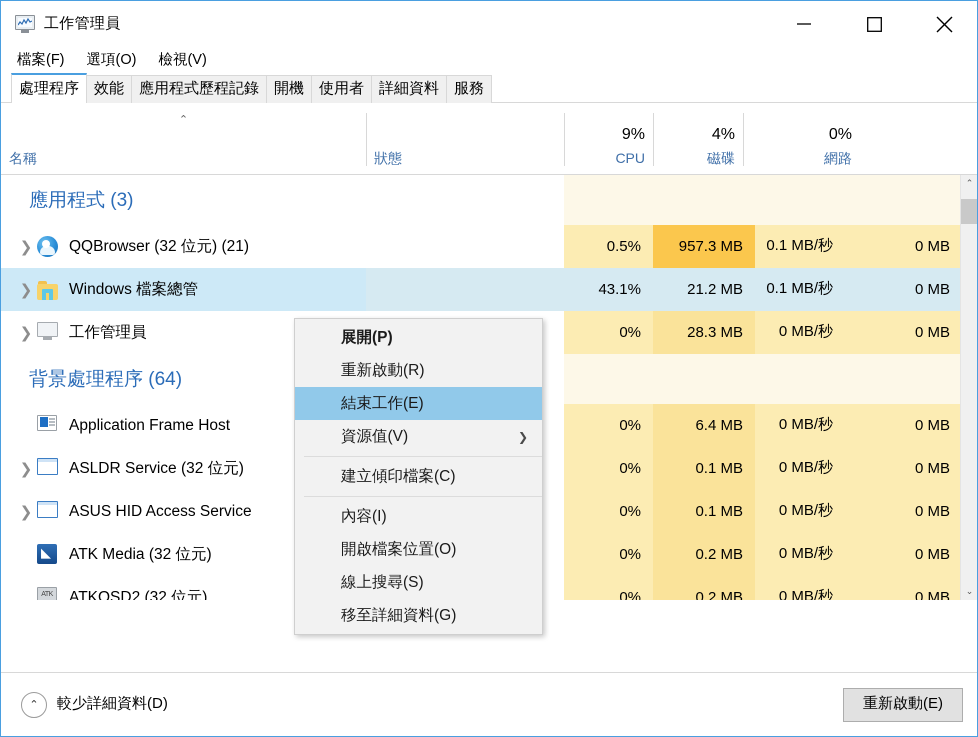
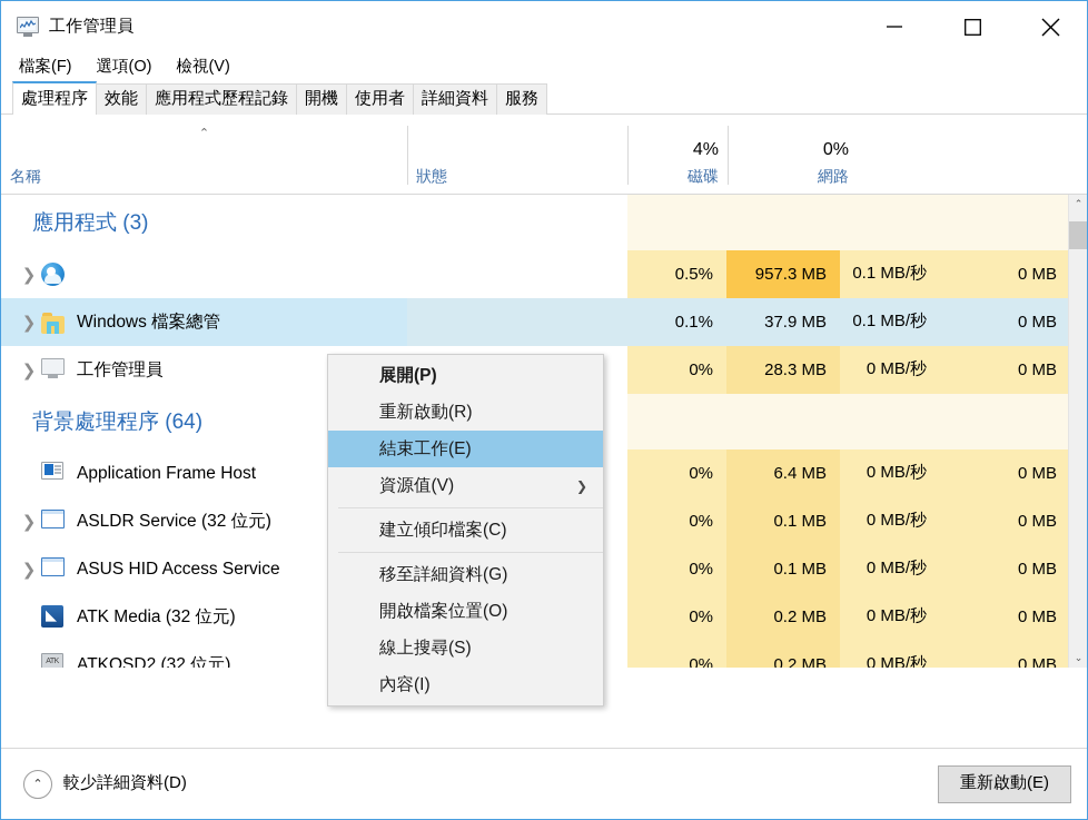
  工作管理員
  檔案(F)
  選項(O)
  檢視(V)
  處理程序
  效能
  應用程式歷程記錄
  開機
  使用者
  詳細資料
  服務
  ⌃
  名稱
  狀態
- 9%
- CPU
  4%
  磁碟
  0%
  網路
  應用程式 (3)
  ❯
- QQBrowser (32 位元) (21)
  0.5%
  957.3 MB
  0.1 MB/秒
  0 MB
  ❯
  Windows 檔案總管
- 43.1%
+ 0.1%
- 21.2 MB
+ 37.9 MB
  0.1 MB/秒
  0 MB
  ❯
  工作管理員
  0%
  28.3 MB
  0 MB/秒
  0 MB
  背景處理程序 (64)
  Application Frame Host
  0%
  6.4 MB
  0 MB/秒
  0 MB
  ❯
  ASLDR Service (32 位元)
  0%
  0.1 MB
  0 MB/秒
  0 MB
  ❯
  ASUS HID Access Service
  0%
  0.1 MB
  0 MB/秒
  0 MB
  ATK Media (32 位元)
  0%
  0.2 MB
  0 MB/秒
  0 MB
  ATKOSD2 (32 位元)
  0%
  0.2 MB
  0 MB/秒
  0 MB
  ⌃
  ⌄
  展開(P)
  重新啟動(R)
  結束工作(E)
  資源值(V)
  ❯
  建立傾印檔案(C)
- 內容(I)
+ 移至詳細資料(G)
  開啟檔案位置(O)
  線上搜尋(S)
- 移至詳細資料(G)
+ 內容(I)
  ⌃
  較少詳細資料(D)
  重新啟動(E)
